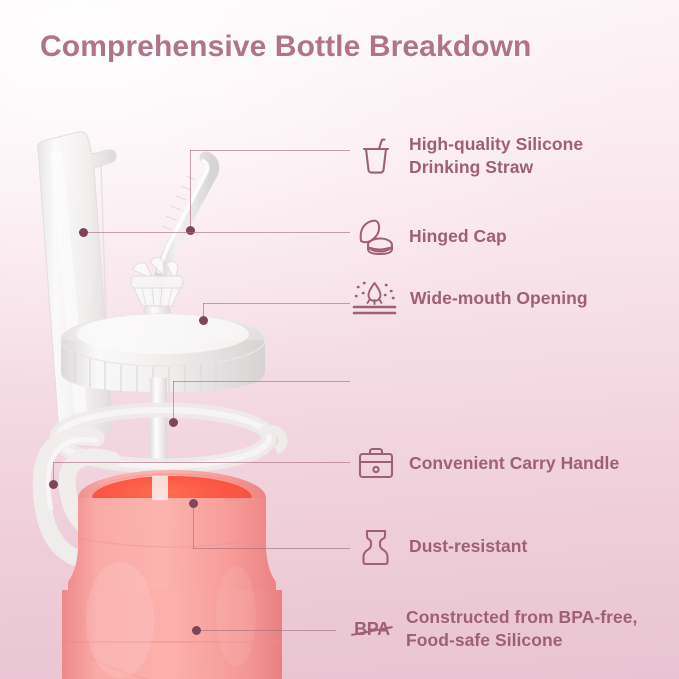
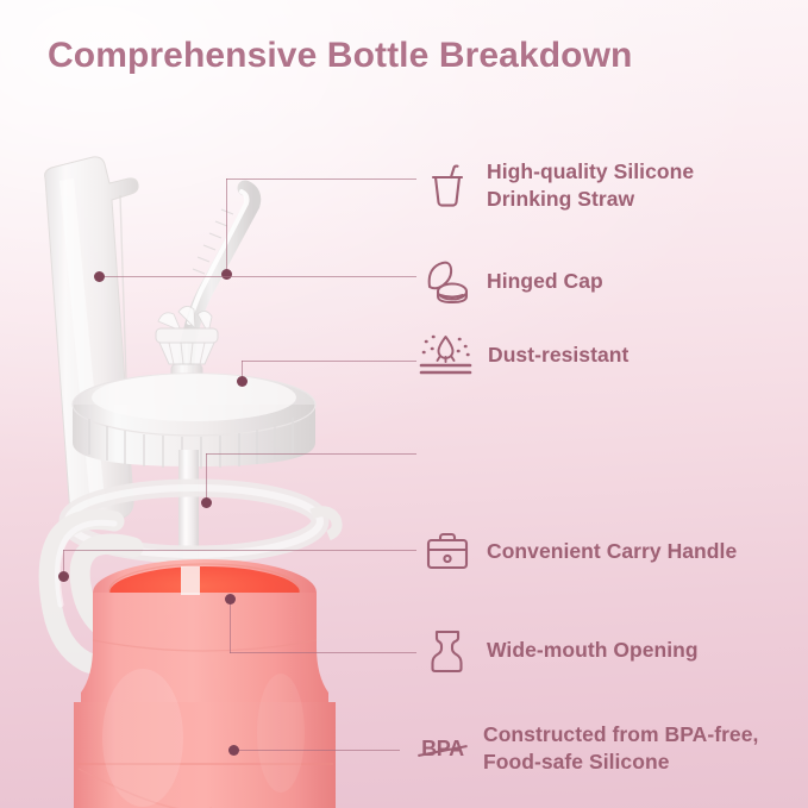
  Comprehensive Bottle Breakdown
  High-quality Silicone
  Drinking Straw
  Hinged Cap
- Wide-mouth Opening
+ Dust-resistant
  Convenient Carry Handle
- Dust-resistant
+ Wide-mouth Opening
  BPA
  Constructed from BPA-free,
  Food-safe Silicone
